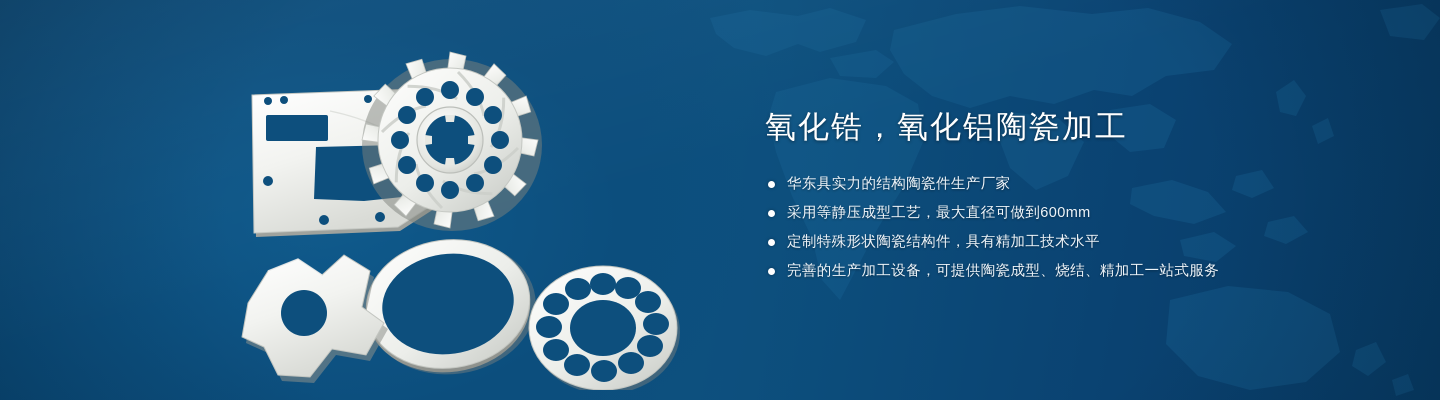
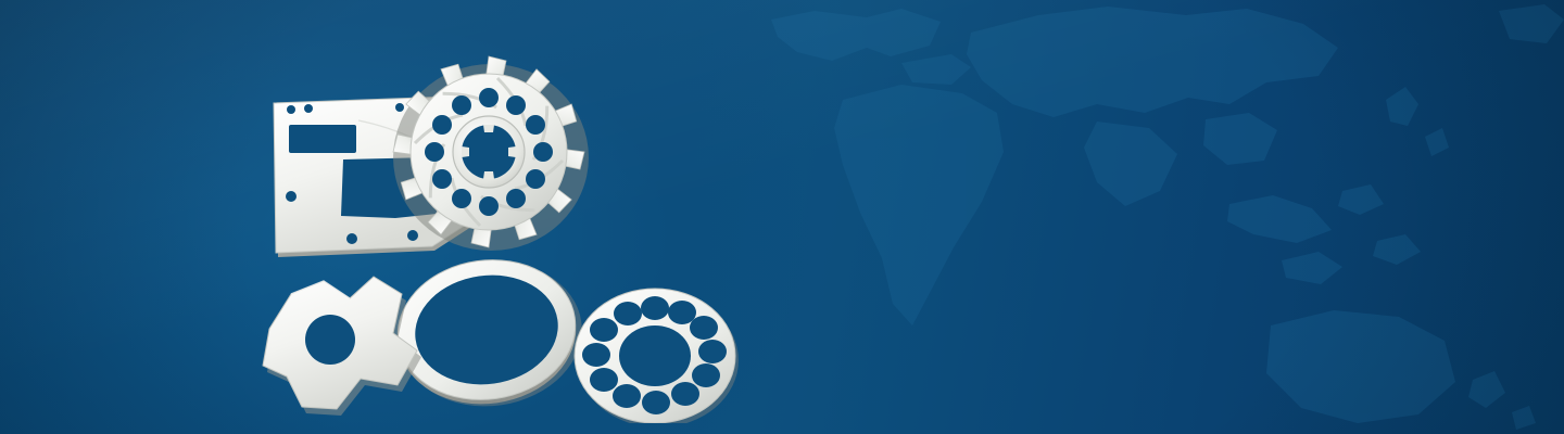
- 氧化锆，氧化铝陶瓷加工
- 华东具实力的结构陶瓷件生产厂家
- 采用等静压成型工艺，最大直径可做到600mm
- 定制特殊形状陶瓷结构件，具有精加工技术水平
- 完善的生产加工设备，可提供陶瓷成型、烧结、精加工一站式服务
